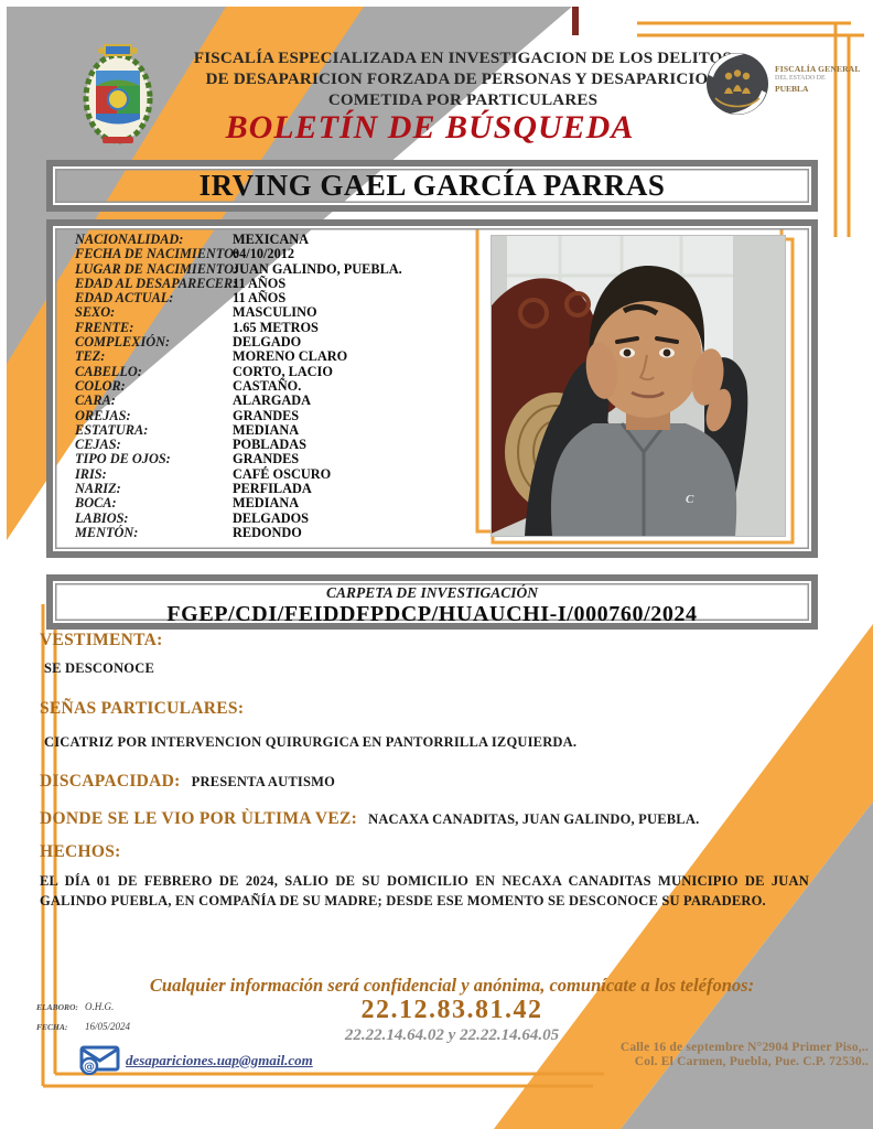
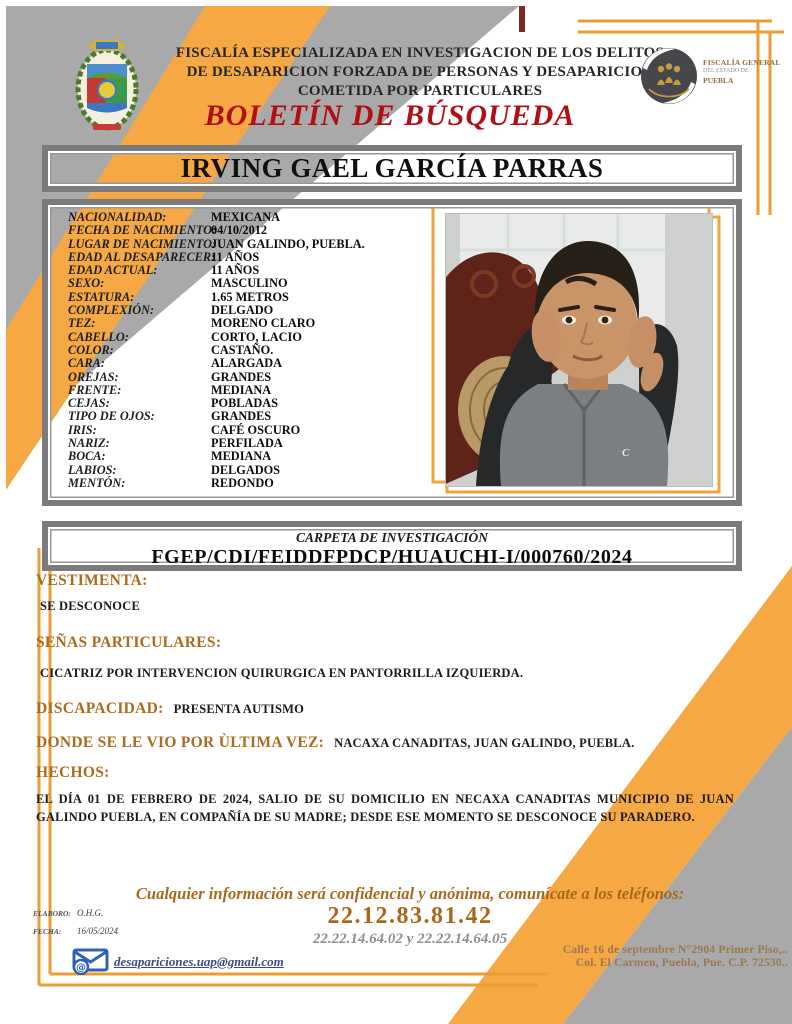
  FISCALÍA ESPECIALIZADA EN INVESTIGACION DE LOS DELITO
  DE DESAPARICION FORZADA DE PERSONAS Y DESAPARICIO
  COMETIDA POR PARTICULARES
  BOLETÍN DE BÚSQUEDA
  FISCALÍA GENERAL
  PUEBLA
  IRVING GAEL GARCÍA PARRAS
  NACIONALIDAD: MEXICANA
  FECHA DE NACIMIENTO04/10/2012
  LUGAR DE NACIMIENTOJUAN GALINDO, PUEBLA.
  EDAD AL DESAPARECER11 AÑOS
  EDAD ACTUAL: 11 AÑOS
  SEXO: MASCULINO
- FRENTE: 1.65 METROS
+ ESTATURA: 1.65 METROS
  COMPLEXIÓN: DELGADO
  TEZ: MORENO CLARO
  CABELLO: CORTO, LACIO
  COLOR: CASTAÑO.
  CARA: ALARGADA
  OREJAS: GRANDES
- ESTATURA: MEDIANA
+ FRENTE: MEDIANA
  CEJAS: POBLADAS
  TIPO DE OJOS: GRANDES
  IRIS: CAFÉ OSCURO
  NARIZ: PERFILADA
  BOCA: MEDIANA
  LABIOS: DELGADOS
  MENTÓN: REDONDO
  C
  CARPETA DE INVESTIGACIÓN
  FGEP/CDI/FEIDDFPDCP/HUAUCHI-I/000760/2024
  VESTIMENTA:
  SE DESCONOCE
  SEÑAS PARTICULARES:
  CICATRIZ POR INTERVENCION QUIRURGICA EN PANTORRILLA IZQUIERDA.
  DISCAPACIDAD:
  PRESENTA AUTISMO
  DONDE SE LE VIO POR ÙLTIMA VEZ:
  NACAXA CANADITAS, JUAN GALINDO, PUEBLA.
  HECHOS:
  EL DÍA 01 DE FEBRERO DE 2024, SALIO DE SU DOMICILIO EN NECAXA CANADITAS MUNICIPIO DE JUAN GALINDO PUEBLA, EN COMPAÑÍA DE SU MADRE; DESDE ESE MOMENTO SE DESCONOCE SU PARADERO.
  Cualquier información será confidencial y anónima, comunícate a los teléfonos:
  22.12.83.81.42
  22.22.14.64.02 y 22.22.14.64.05
  ELABORO: O.H.G.
  FECHA: 16/05/2024
  @
  desapariciones.uap@gmail.com
  Calle 16 de septembre N°2904 Primer Piso,..
  Col. El Carmen, Puebla, Pue. C.P. 72530..
